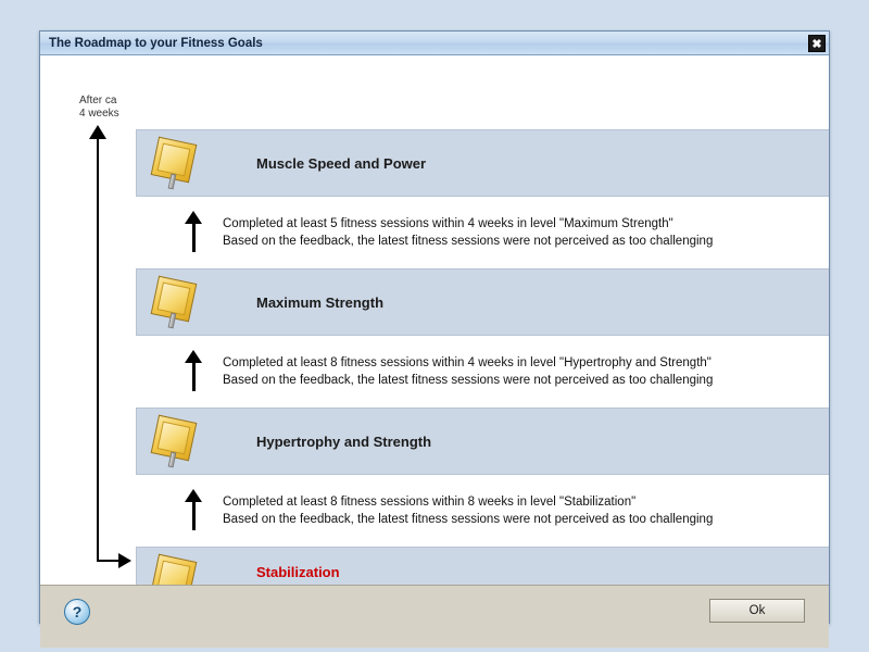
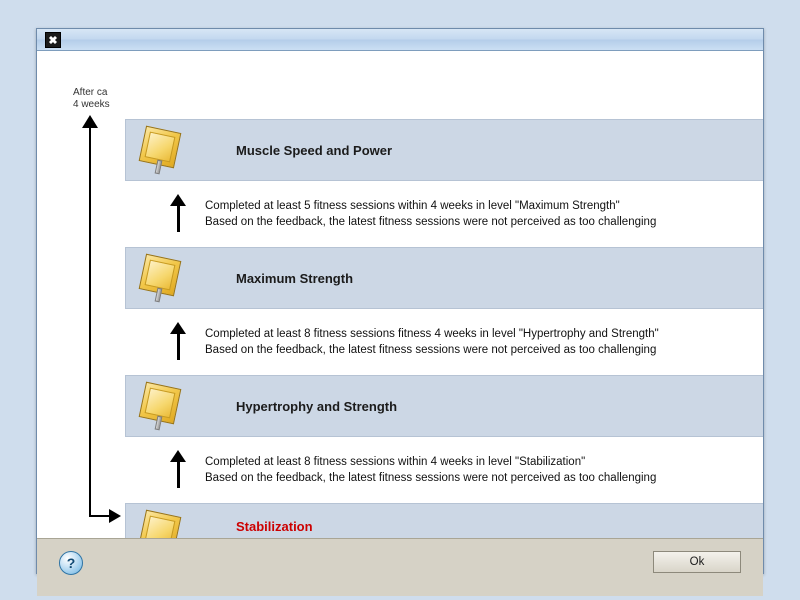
- The Roadmap to your Fitness Goals
  ✖
  After ca
  4 weeks
  Muscle Speed and Power
  Completed at least 5 fitness sessions within 4 weeks in level "Maximum Strength"
  Based on the feedback, the latest fitness sessions were not perceived as too challenging
  Maximum Strength
- Completed at least 8 fitness sessions within 4 weeks in level "Hypertrophy and Strength"
+ Completed at least 8 fitness sessions fitness 4 weeks in level "Hypertrophy and Strength"
  Based on the feedback, the latest fitness sessions were not perceived as too challenging
  Hypertrophy and Strength
- Completed at least 8 fitness sessions within 8 weeks in level "Stabilization"
+ Completed at least 8 fitness sessions within 4 weeks in level "Stabilization"
  Based on the feedback, the latest fitness sessions were not perceived as too challenging
  Stabilization
  ?
  Ok
